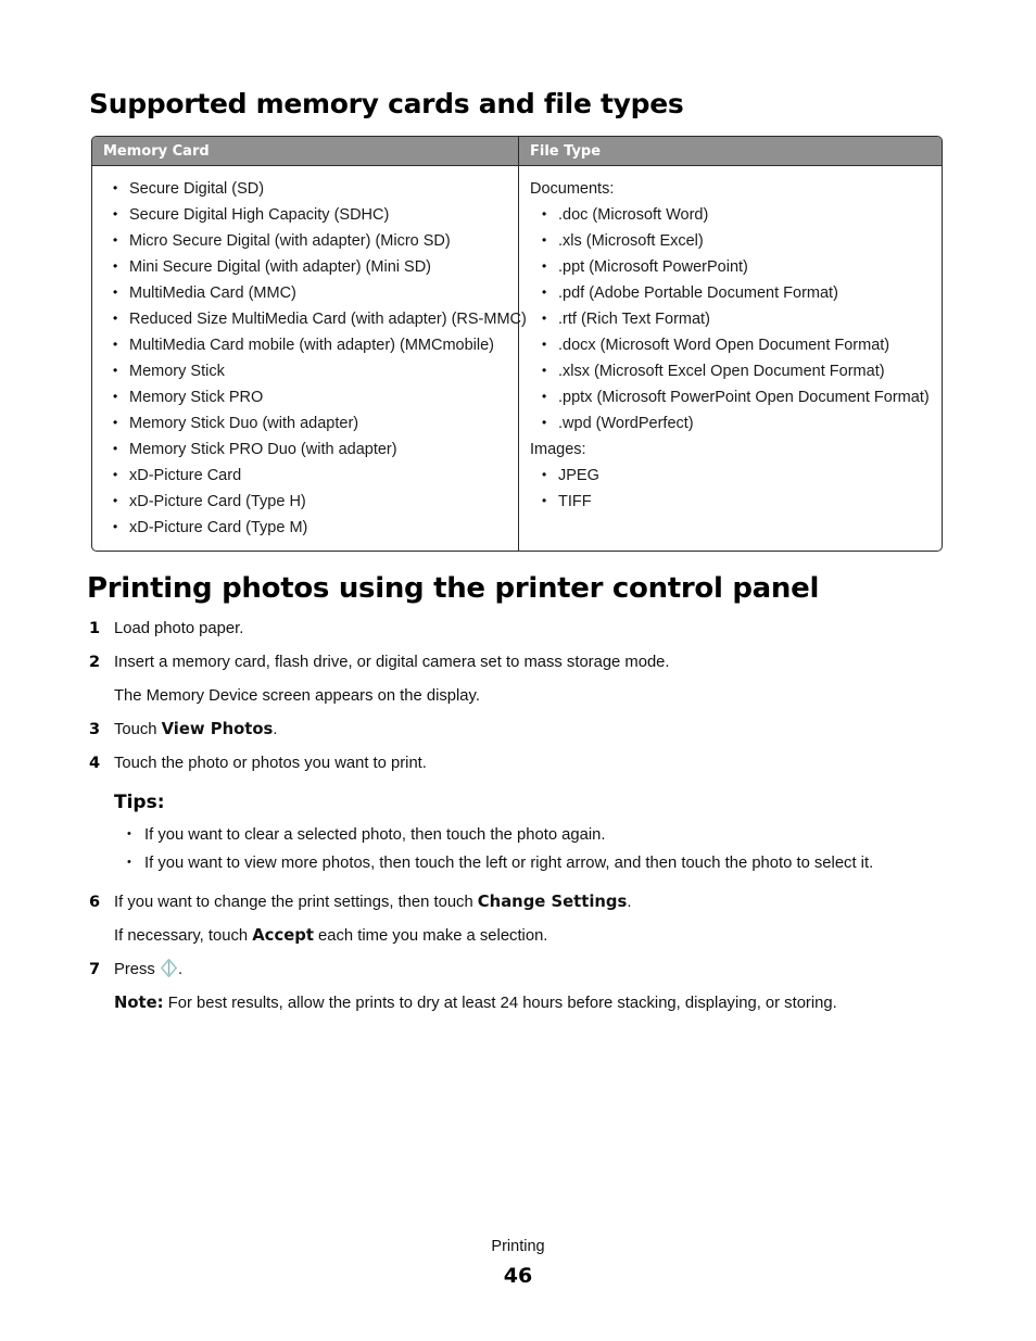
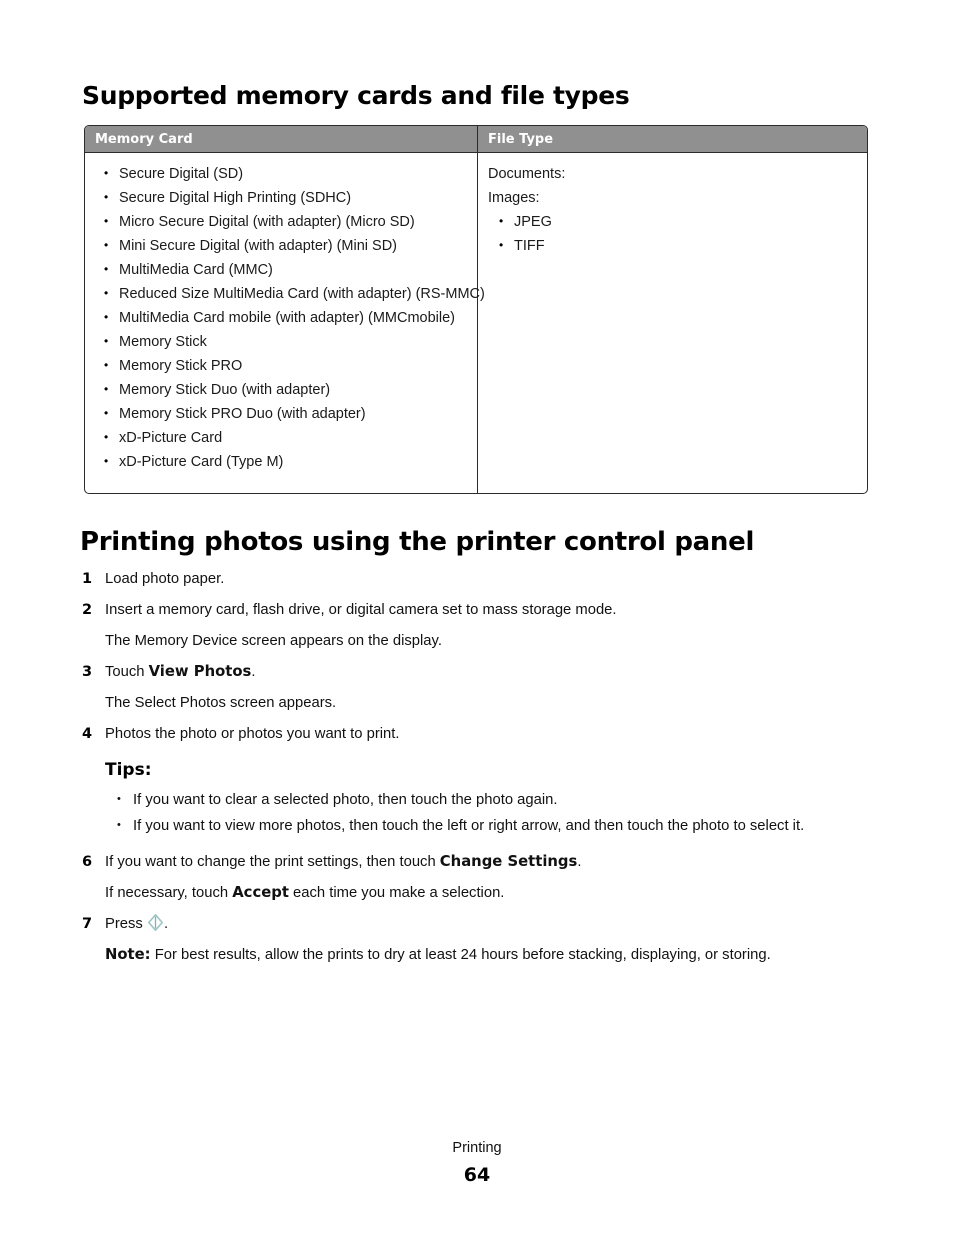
  Supported memory cards and file types
  Memory Card
  File Type
  Secure Digital (SD)
- Secure Digital High Capacity (SDHC)
+ Secure Digital High Printing (SDHC)
  Micro Secure Digital (with adapter) (Micro SD)
  Mini Secure Digital (with adapter) (Mini SD)
  MultiMedia Card (MMC)
  Reduced Size MultiMedia Card (with adapter) (RS-MMC)
  MultiMedia Card mobile (with adapter) (MMCmobile)
  Memory Stick
  Memory Stick PRO
  Memory Stick Duo (with adapter)
  Memory Stick PRO Duo (with adapter)
  xD-Picture Card
- xD-Picture Card (Type H)
  xD-Picture Card (Type M)
  Documents:
- .doc (Microsoft Word)
- .xls (Microsoft Excel)
- .ppt (Microsoft PowerPoint)
- .pdf (Adobe Portable Document Format)
- .rtf (Rich Text Format)
- .docx (Microsoft Word Open Document Format)
- .xlsx (Microsoft Excel Open Document Format)
- .pptx (Microsoft PowerPoint Open Document Format)
- .wpd (WordPerfect)
  Images:
  JPEG
  TIFF
  Printing photos using the printer control panel
  1
  Load photo paper.
  2
  Insert a memory card, flash drive, or digital camera set to mass storage mode.
  The Memory Device screen appears on the display.
  3
  Touch View Photos.
+ The Select Photos screen appears.
  4
- Touch the photo or photos you want to print.
+ Photos the photo or photos you want to print.
  Tips:
  If you want to clear a selected photo, then touch the photo again.
  If you want to view more photos, then touch the left or right arrow, and then touch the photo to select it.
  6
  If you want to change the print settings, then touch Change Settings.
  If necessary, touch Accept each time you make a selection.
  7
  Press .
  Note: For best results, allow the prints to dry at least 24 hours before stacking, displaying, or storing.
  Printing
- 46
+ 64
